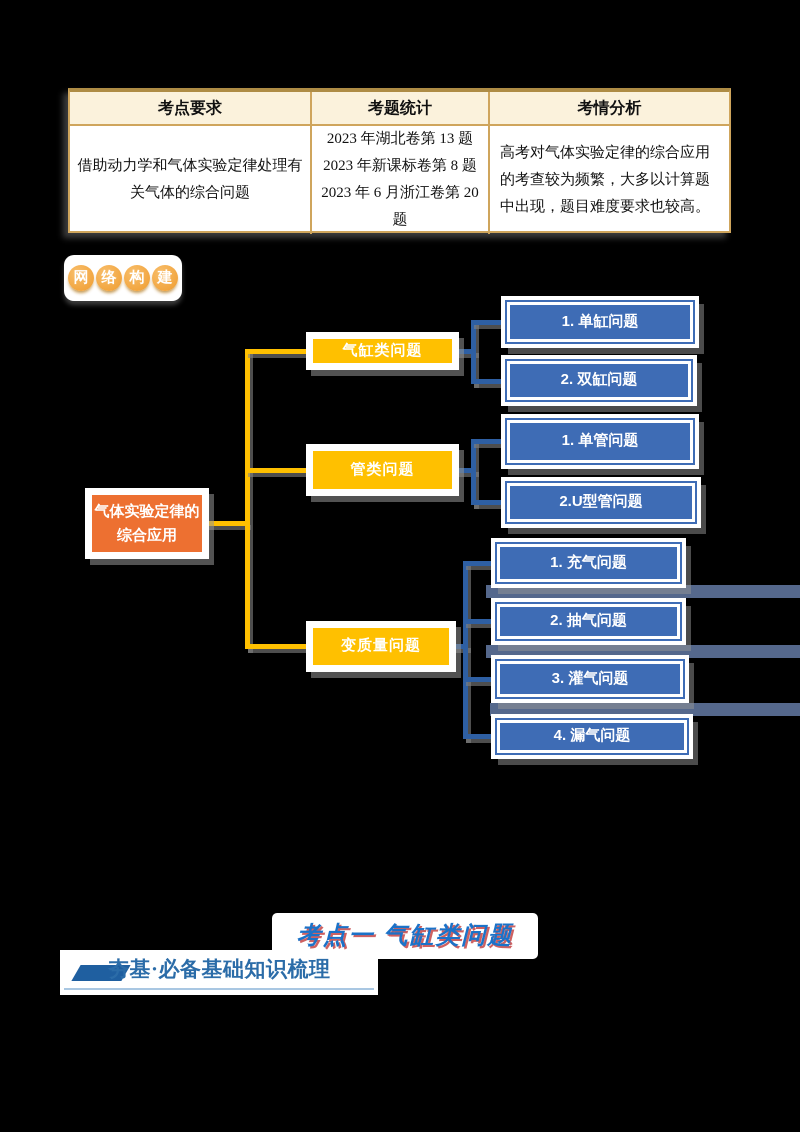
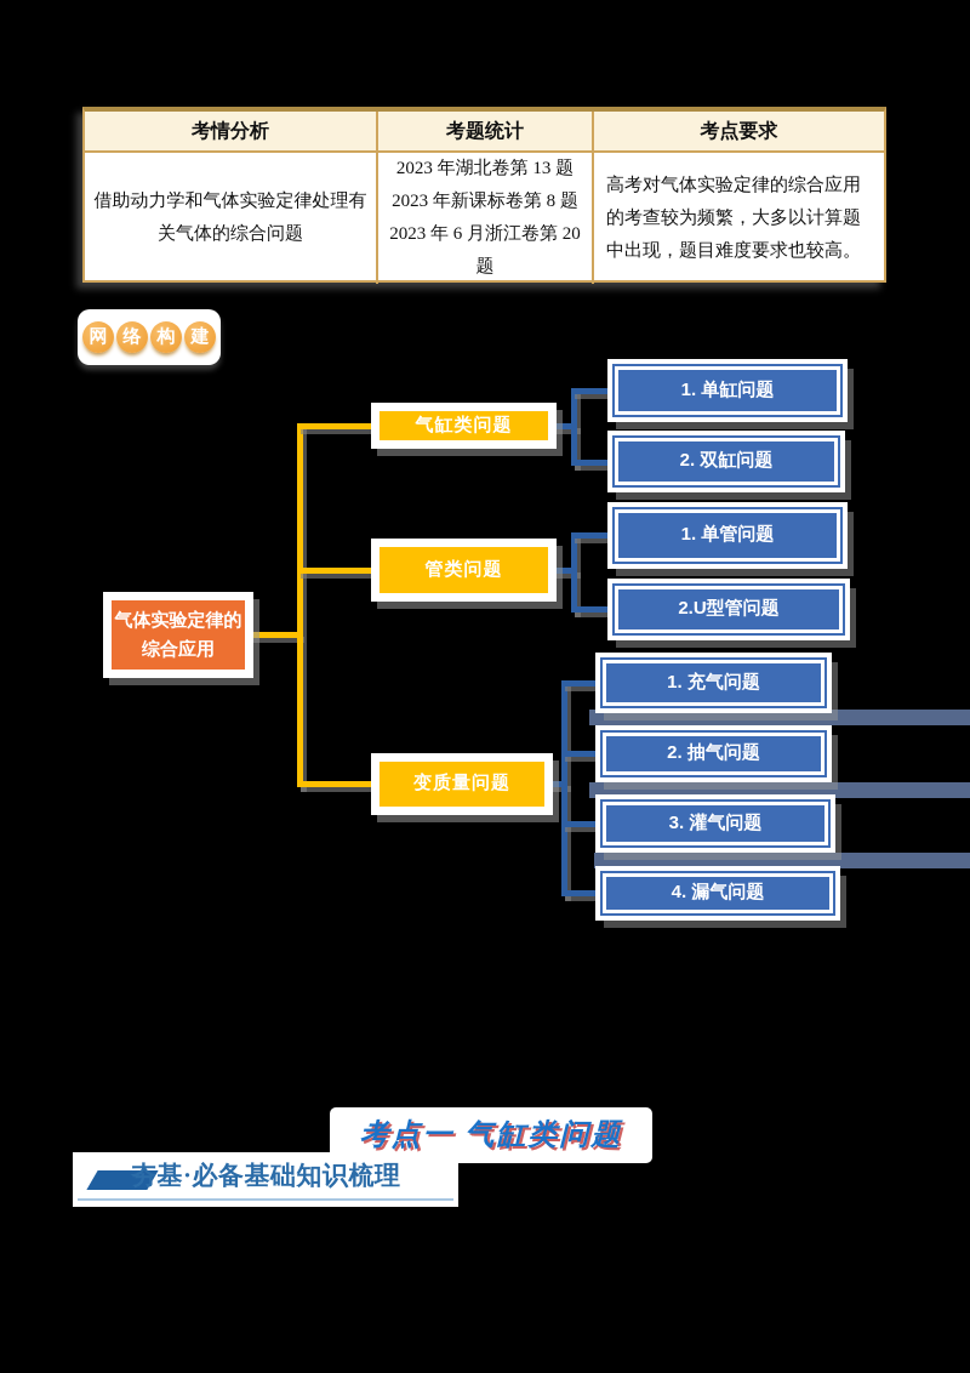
- 考点要求
+ 考情分析
  考题统计
- 考情分析
+ 考点要求
  借助动力学和气体实验定律处理有
  关气体的综合问题
  2023 年湖北卷第 13 题
  2023 年新课标卷第 8 题
  2023 年 6 月浙江卷第 20 题
  高考对气体实验定律的综合应用的考查较为频繁，大多以计算题中出现，题目难度要求也较高。
  网
  络
  构
  建
  气体实验定律的
  综合应用
  气缸类问题
  管类问题
  变质量问题
  1. 单缸问题
  2. 双缸问题
  1. 单管问题
  2.U型管问题
  1. 充气问题
  2. 抽气问题
  3. 灌气问题
  4. 漏气问题
  考点一 气缸类问题
  夯基·必备基础知识梳理
